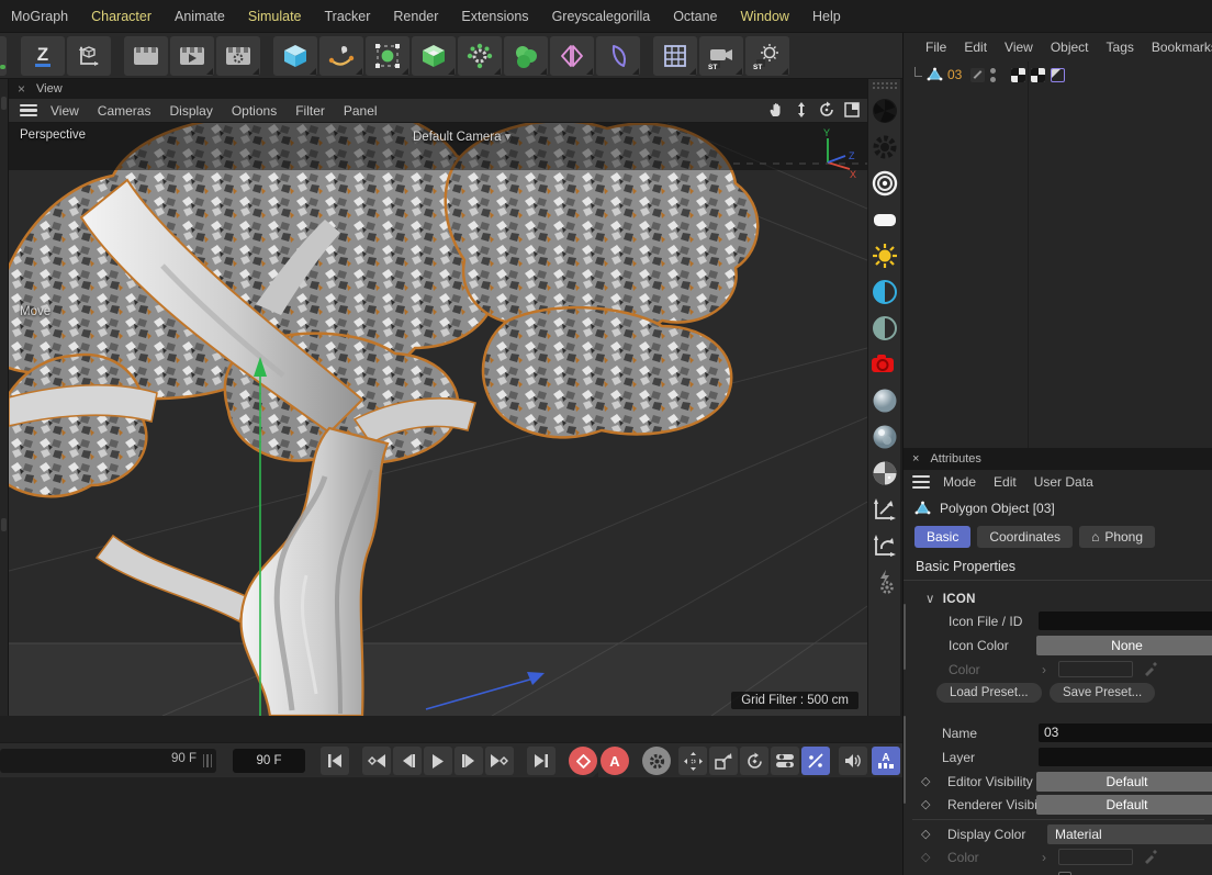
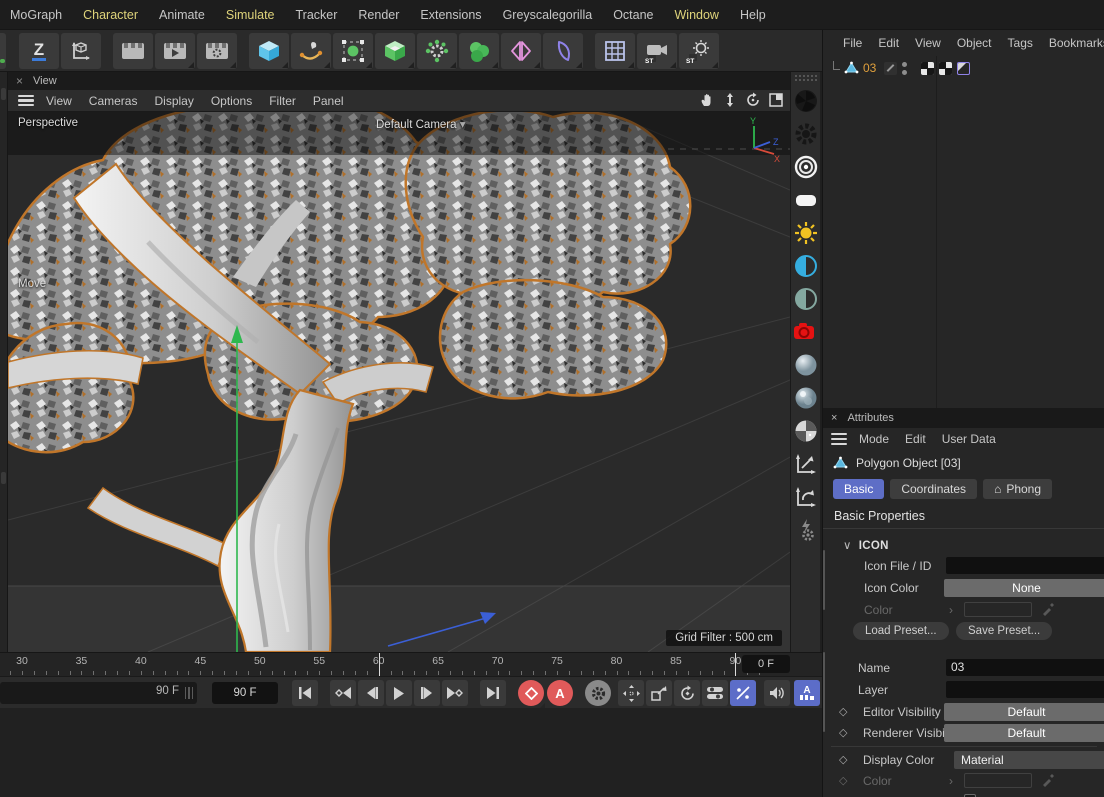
  MoGraph
  Character
  Animate
  Simulate
  Tracker
  Render
  Extensions
  Greyscalegorilla
  Octane
  Window
  Help
  Z
  ×
  View
  View
  Cameras
  Display
  Options
  Filter
  Panel
  Y
  Z
  X
  Perspective
  Default Camera ▾
  Move
  Grid Filter : 500 cm
  File
  Edit
  View
  Object
  Tags
  Bookmark
  03
  ×
  Attributes
  Mode
  Edit
  User Data
  Polygon Object [03]
  Basic
  Coordinates
  ⌂
  Phong
  Basic Properties
  ∨ ICON
  Icon File / ID
  Icon Color
  None
  Color
  ›
  Load Preset...
  Save Preset...
  Name
  03
  Layer
  ◇
  Editor Visibility
  Default
  ◇
  Renderer Visib
  Default
  ◇
  Display Color
  Material
  ◇
  Color
  ›
+ 30
+ 35
+ 40
+ 45
+ 50
+ 55
+ 60
+ 65
+ 70
+ 75
+ 80
+ 85
+ 90
+ 0 F
  90 F
  90 F
  A
  A
